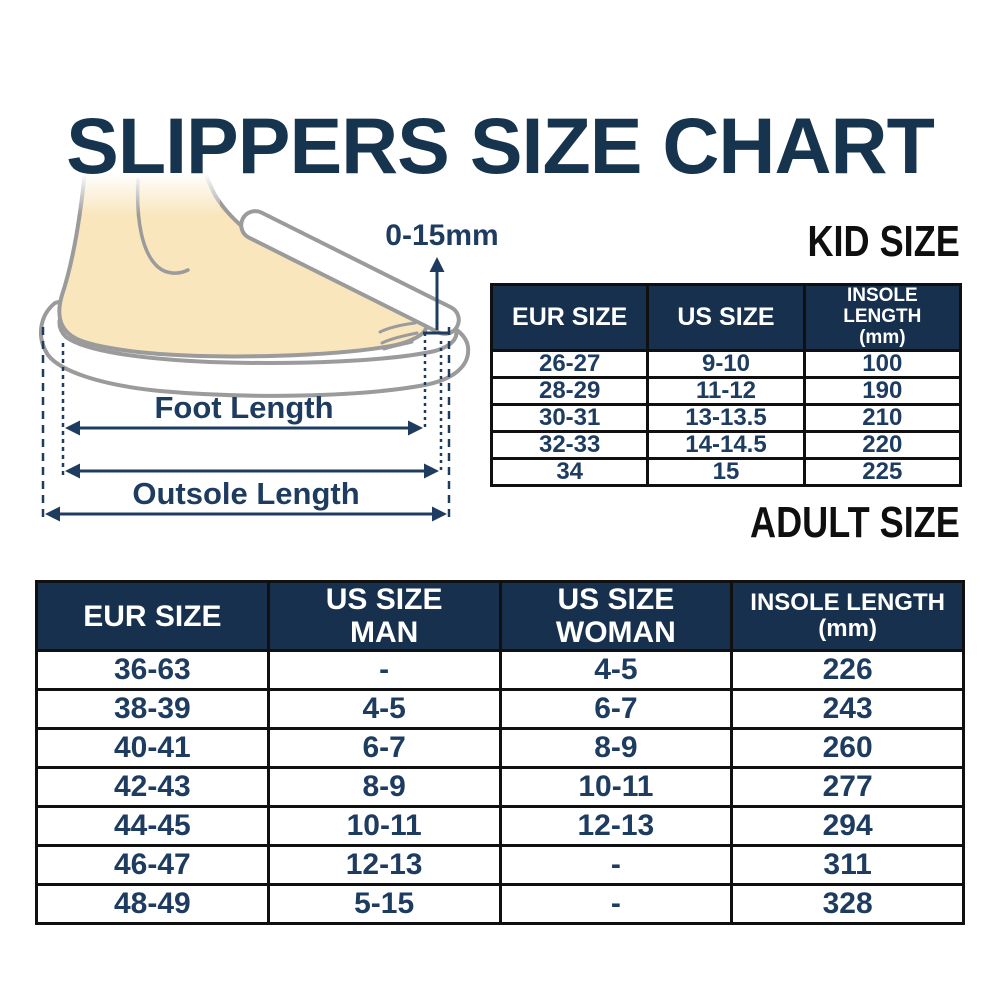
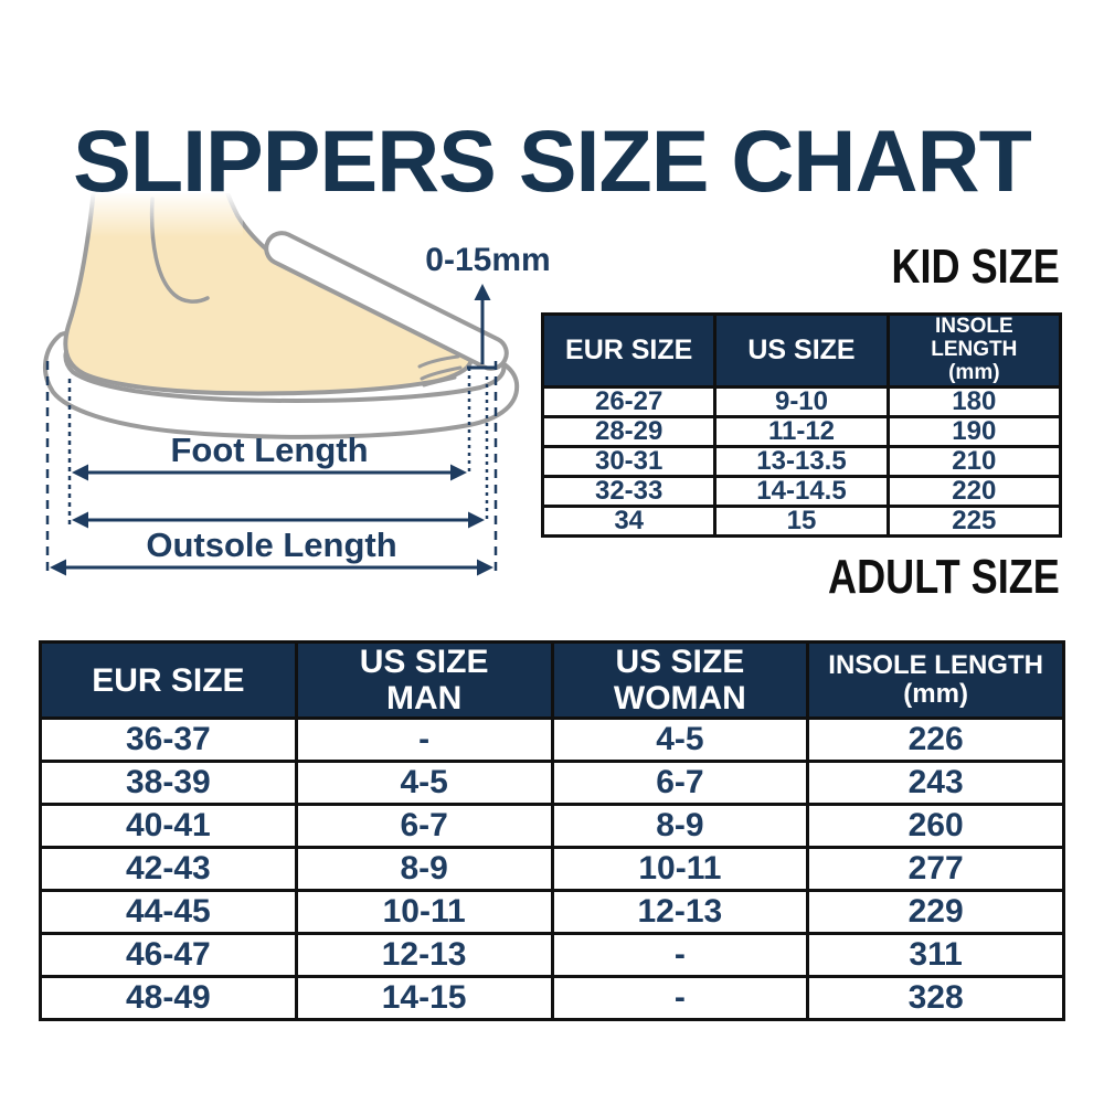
  SLIPPERS SIZE CHART
  0-15mm
  Foot Length
  Outsole Length
  KID SIZE
  EUR SIZE	US SIZE	INSOLE LENGTH(mm)
- 26-27	9-10	100
+ 26-27	9-10	180
  28-29	11-12	190
  30-31	13-13.5	210
  32-33	14-14.5	220
  34	15	225
  ADULT SIZE
  EUR SIZE	US SIZEMAN	US SIZEWOMAN	INSOLE LENGTH(mm)
- 36-63	-	4-5	226
+ 36-37	-	4-5	226
  38-39	4-5	6-7	243
  40-41	6-7	8-9	260
  42-43	8-9	10-11	277
- 44-45	10-11	12-13	294
+ 44-45	10-11	12-13	229
  46-47	12-13	-	311
- 48-49	5-15	-	328
+ 48-49	14-15	-	328
